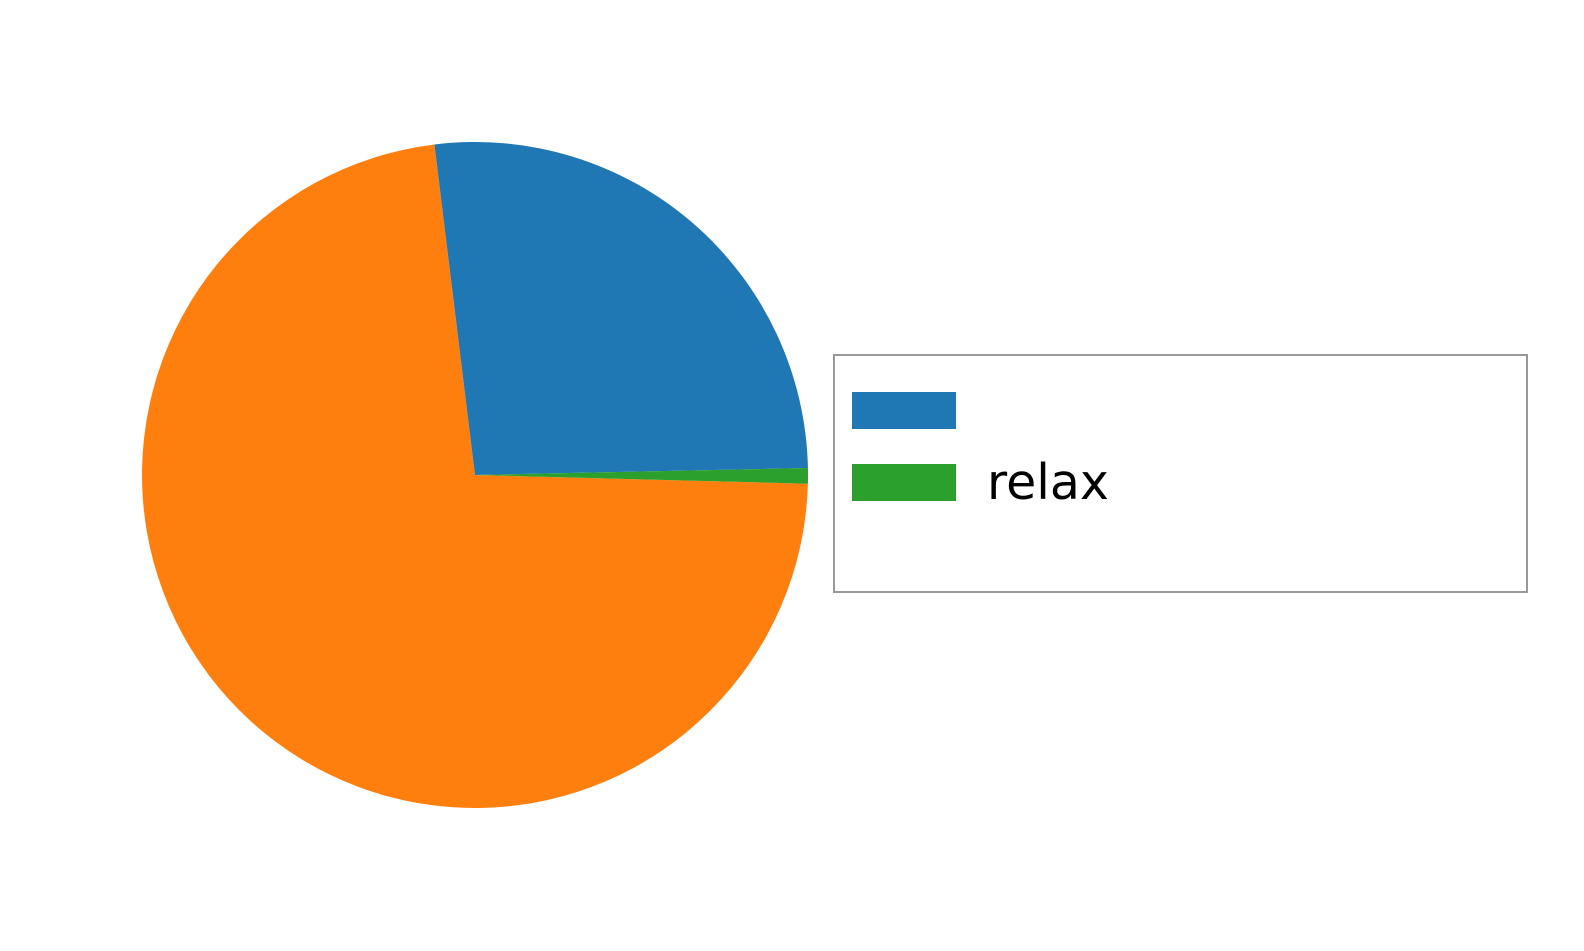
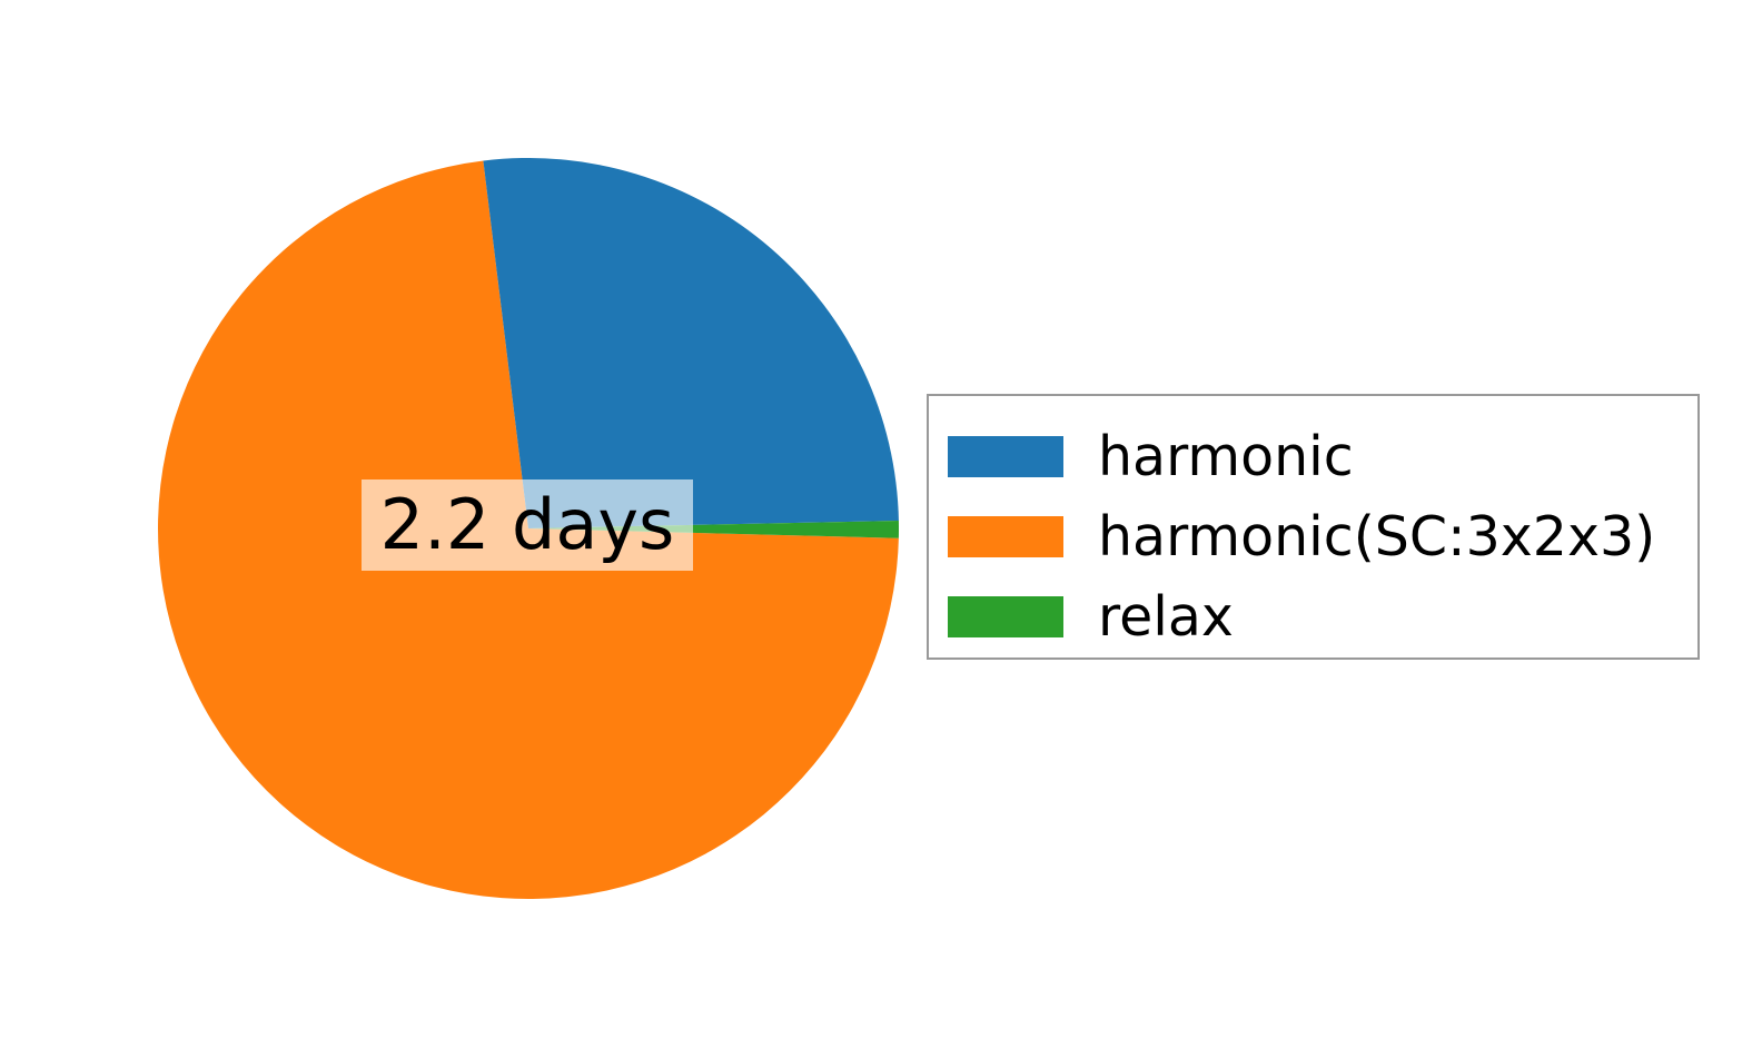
+ 2.2 days
+ harmonic
+ harmonic(SC:3x2x3)
  relax
